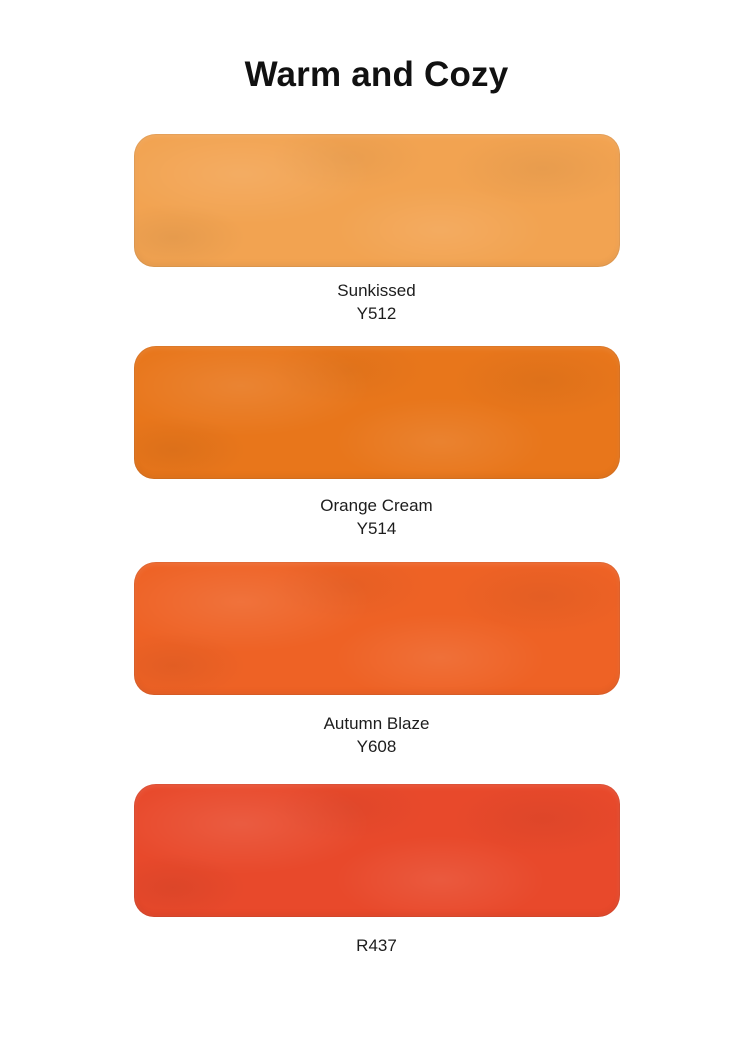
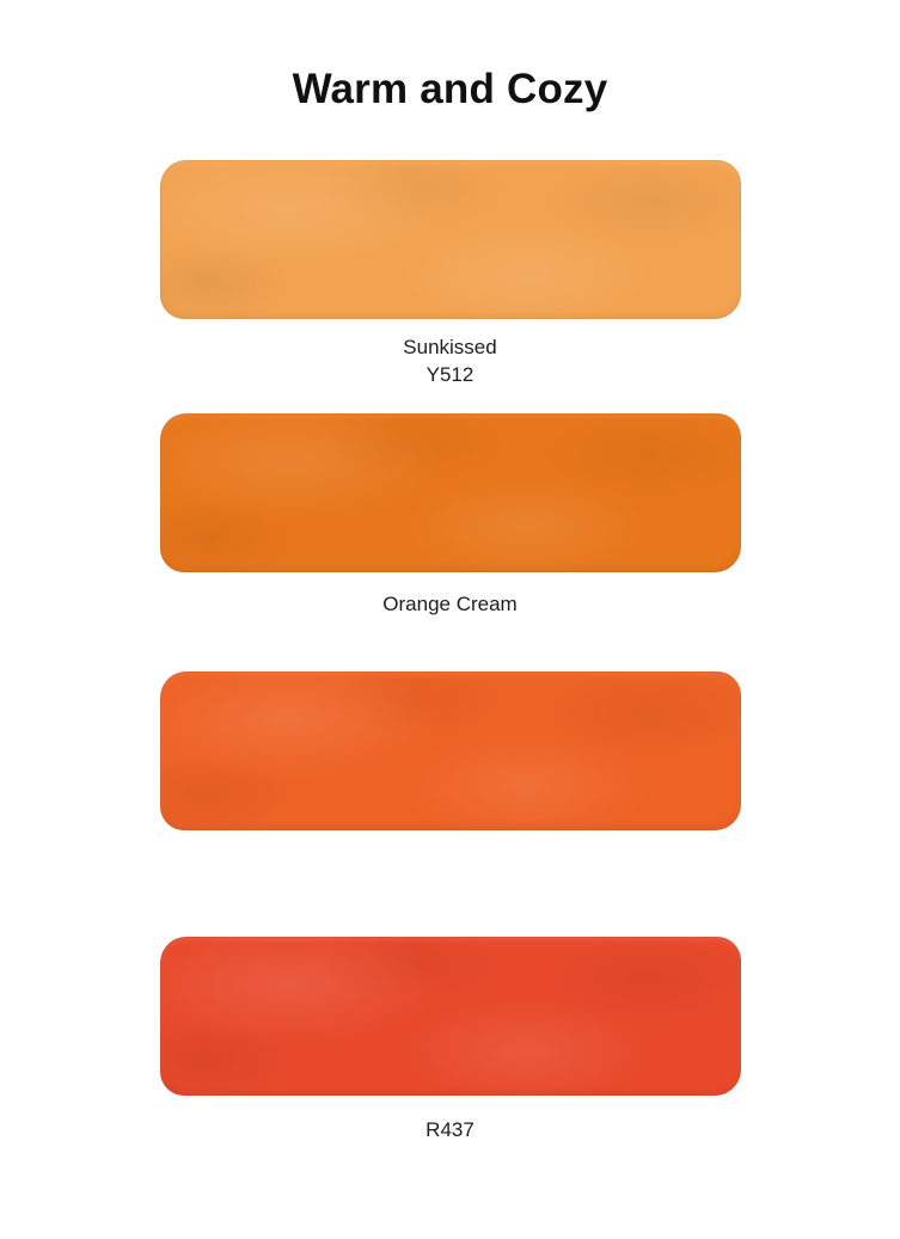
  Warm and Cozy
  Sunkissed
  Y512
  Orange Cream
- Y514
- Autumn Blaze
- Y608
  R437
